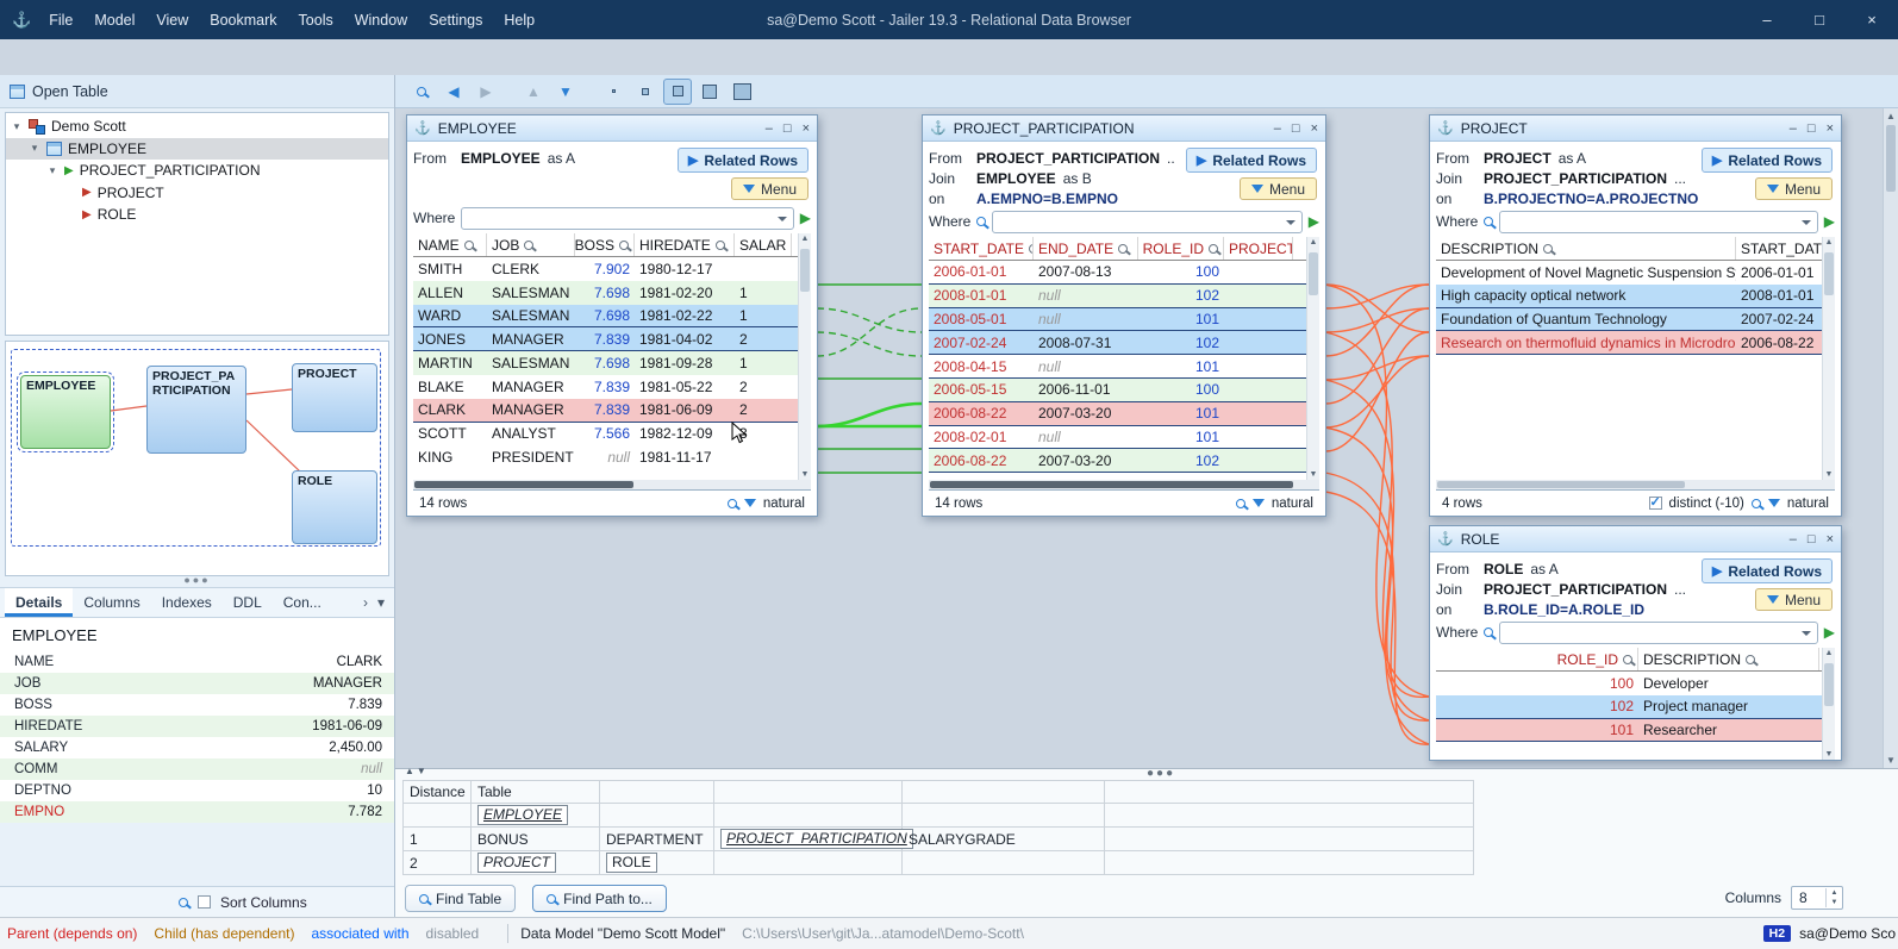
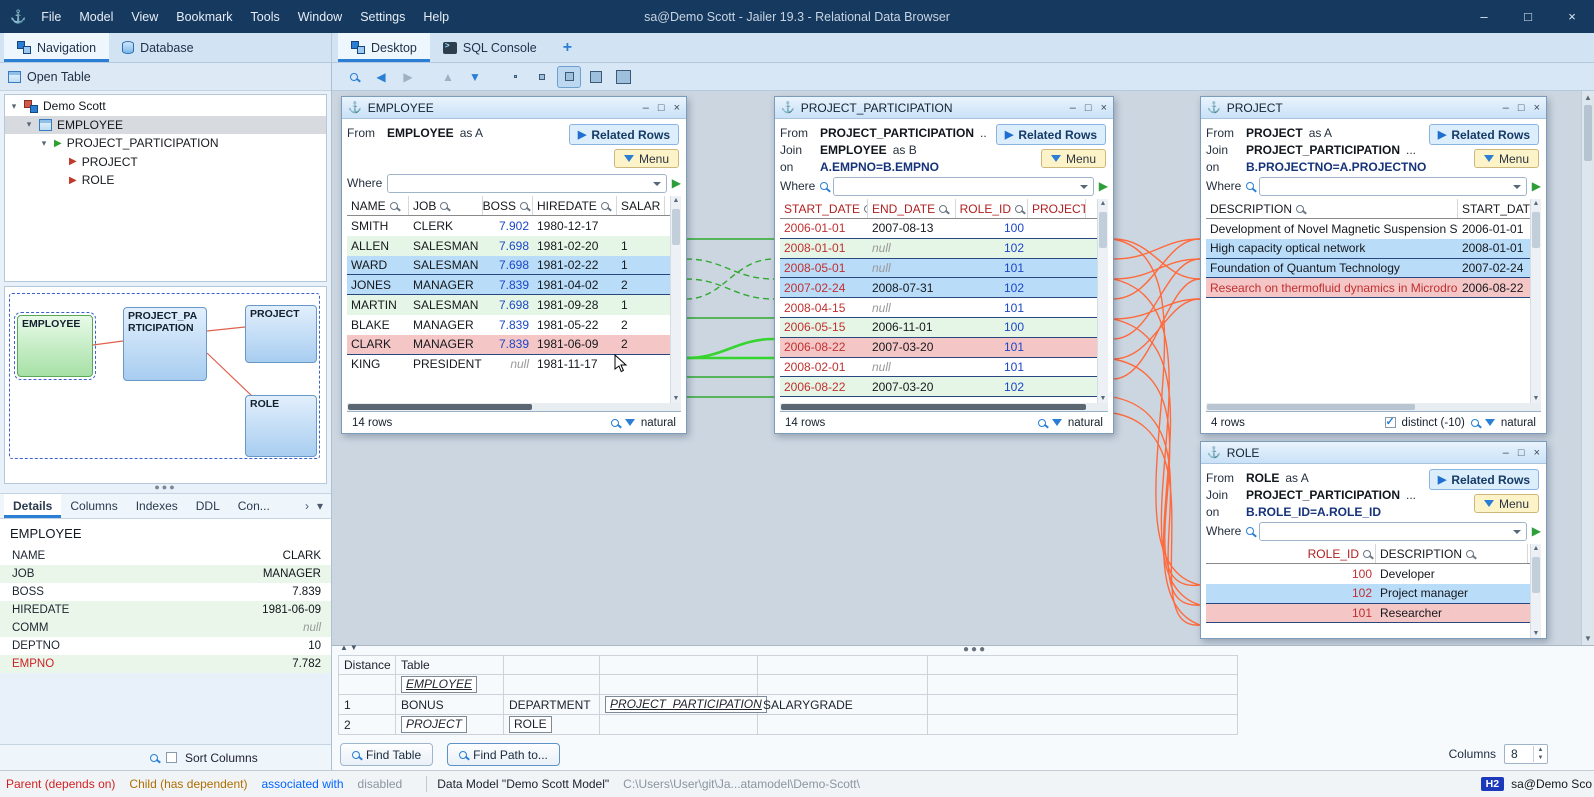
  File
  Model
  View
  Bookmark
  Tools
  Window
  Settings
  Help
  sa@Demo Scott - Jailer 19.3 - Relational Data Browser
  –
  □
  ×
+ Navigation
+ Database
+ Desktop
+ SQL Console
+ +
  Open Table
  ▾
  Demo Scott
  ▾
  EMPLOYEE
  ▾
  PROJECT_PARTICIPATION
  PROJECT
  ROLE
  EMPLOYEE
  PROJECT_PARTICIPATION
  PROJECT
  ROLE
  ●●●
  Details
  Columns
  Indexes
  DDL
  Con...
  ›
  ▾
  EMPLOYEE
  NAME
  CLARK
  JOB
  MANAGER
  BOSS
  7.839
  HIREDATE
  1981-06-09
- SALARY
- 2,450.00
  COMM
  null
  DEPTNO
  10
  EMPNO
  7.782
  Sort Columns
  ◀
  ▶
  ▲
  ▼
  EMPLOYEE
  –
  □
  ×
  From
  EMPLOYEE
  as A
  ▶
  Related Rows
  Menu
  Where
  ▶
  NAME
  JOB
  BOSS
  HIREDATE
  SALAR
  SMITH
  CLERK
  7.902
  1980-12-17
  ALLEN
  SALESMAN
  7.698
  1981-02-20
  1
  WARD
  SALESMAN
  7.698
  1981-02-22
  1
  JONES
  MANAGER
  7.839
  1981-04-02
  2
  MARTIN
  SALESMAN
  7.698
  1981-09-28
  1
  BLAKE
  MANAGER
  7.839
  1981-05-22
  2
  CLARK
  MANAGER
  7.839
  1981-06-09
  2
- SCOTT
- ANALYST
- 7.566
- 1982-12-09
  KING
  PRESIDENT
  null
  1981-11-17
  14 rows
  natural
  PROJECT_PARTICIPATION
  –
  □
  ×
  From
  PROJECT_PARTICIPATION
  ..
  Join
  EMPLOYEE
  as B
  on
  A.EMPNO=B.EMPNO
  ▶
  Related Rows
  Menu
  Where
  ▶
  START_DATE
  END_DATE
  ROLE_ID
  PROJECT
  2006-01-01
  2007-08-13
  100
  2008-01-01
  null
  102
  2008-05-01
  null
  101
  2007-02-24
  2008-07-31
  102
  2008-04-15
  null
  101
  2006-05-15
  2006-11-01
  100
  2006-08-22
  2007-03-20
  101
  2008-02-01
  null
  101
  2006-08-22
  2007-03-20
  102
  14 rows
  natural
  PROJECT
  –
  □
  ×
  From
  PROJECT
  as A
  Join
  PROJECT_PARTICIPATION
  ...
  on
  B.PROJECTNO=A.PROJECTNO
  ▶
  Related Rows
  Menu
  Where
  ▶
  DESCRIPTION
  START_DAT
  Development of Novel Magnetic Suspension S
  2006-01-01
  High capacity optical network
  2008-01-01
  Foundation of Quantum Technology
  2007-02-24
  Research on thermofluid dynamics in Microdro
  2006-08-22
  4 rows
  distinct (-10)
  natural
  ROLE
  –
  □
  ×
  From
  ROLE
  as A
  Join
  PROJECT_PARTICIPATION
  ...
  on
  B.ROLE_ID=A.ROLE_ID
  ▶
  Related Rows
  Menu
  Where
  ▶
  ROLE_ID
  DESCRIPTION
  100
  Developer
  102
  Project manager
  101
  Researcher
  ▲
  ▼
  ●●●
  ▲
  ▼
  Distance
  Table
  EMPLOYEE
  1
  BONUS
  DEPARTMENT
  PROJECT_PARTICIPATION
  SALARYGRADE
  2
  PROJECT
  ROLE
  Find Table
  Find Path to...
  Columns
  8
  Parent (depends on)
  Child (has dependent)
  associated with
  disabled
  Data Model "Demo Scott Model"
  C:\Users\User\git\Ja...atamodel\Demo-Scott\
  H2
  sa@Demo Sco
